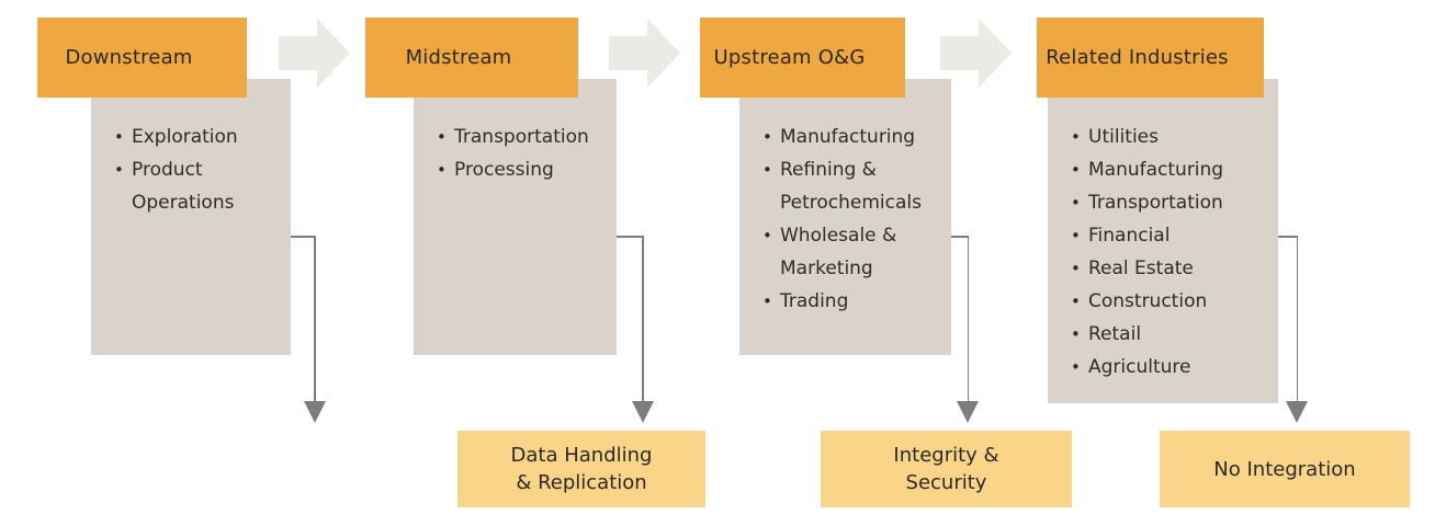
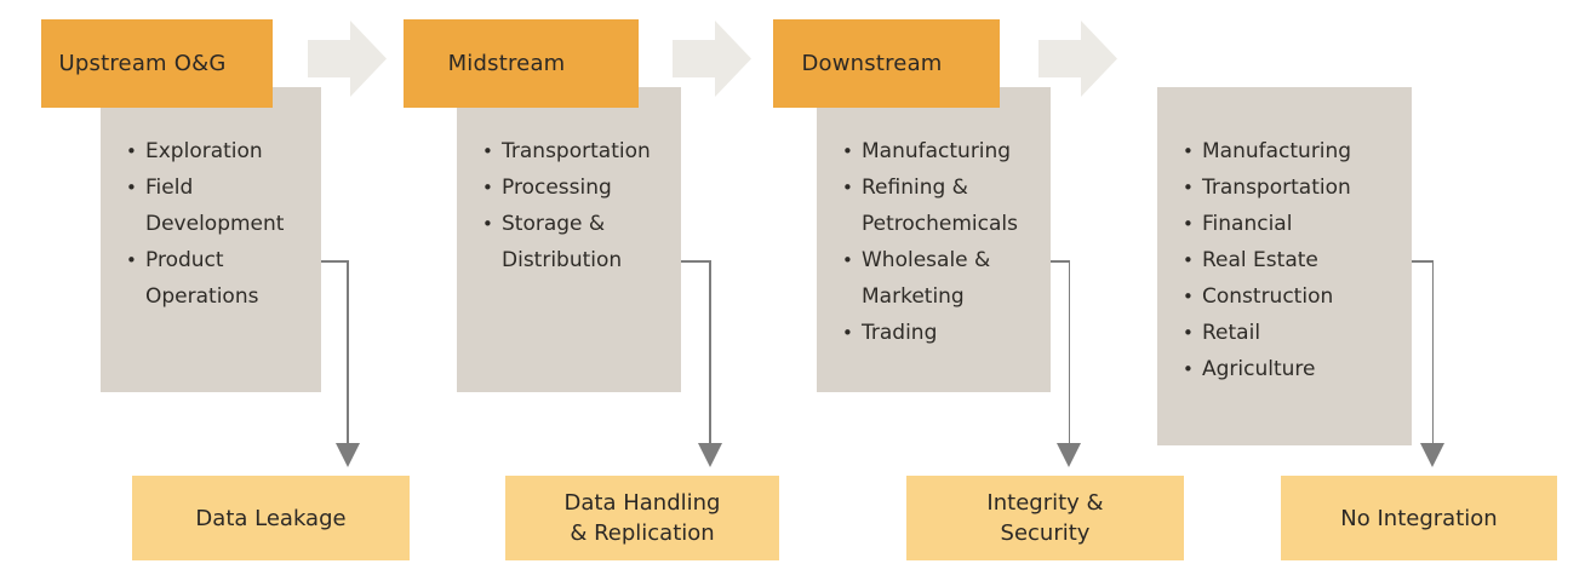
- Downstream
+ Upstream O&G
  Exploration
+ Field Development
  Product Operations
+ Data Leakage
  Midstream
  Transportation
  Processing
+ Storage & Distribution
  Data Handling
  & Replication
- Upstream O&G
+ Downstream
  Manufacturing
  Refining & Petrochemicals
  Wholesale & Marketing
  Trading
  Integrity &
  Security
- Related Industries
- Utilities
  Manufacturing
  Transportation
  Financial
  Real Estate
  Construction
  Retail
  Agriculture
  No Integration
